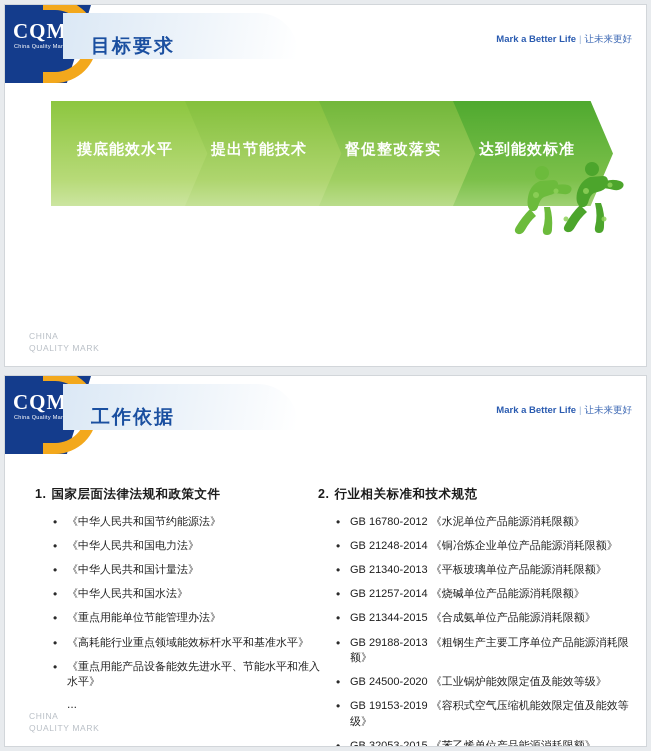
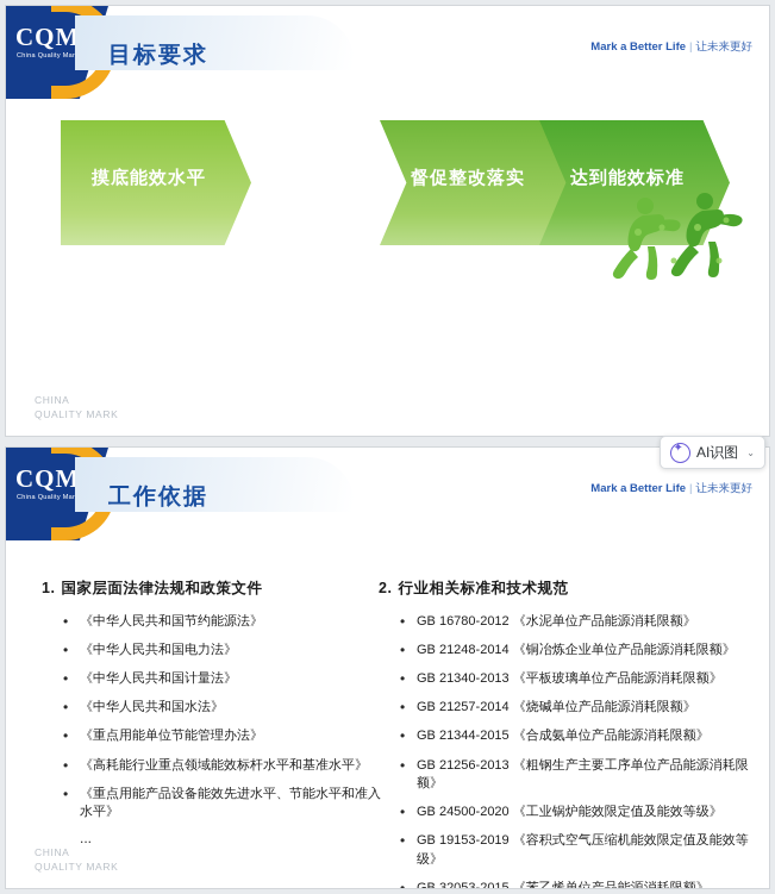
  CQM
  目标要求
  Mark a Better Life | 让未来更好
  摸底能效水平
- 提出节能技术
  督促整改落实
  达到能效标准
  CHINA
  QUALITY MARK
+ AI识图
+ ⌄
  CQM
  工作依据
  Mark a Better Life | 让未来更好
  1. 国家层面法律法规和政策文件
  《中华人民共和国节约能源法》
  《中华人民共和国电力法》
  《中华人民共和国计量法》
  《中华人民共和国水法》
  《重点用能单位节能管理办法》
  《高耗能行业重点领域能效标杆水平和基准水平》
  《重点用能产品设备能效先进水平、节能水平和准入水平》
  ...
  2. 行业相关标准和技术规范
  GB 16780-2012 《水泥单位产品能源消耗限额》
  GB 21248-2014 《铜冶炼企业单位产品能源消耗限额》
  GB 21340-2013 《平板玻璃单位产品能源消耗限额》
  GB 21257-2014 《烧碱单位产品能源消耗限额》
  GB 21344-2015 《合成氨单位产品能源消耗限额》
- GB 29188-2013 《粗钢生产主要工序单位产品能源消耗限额》
+ GB 21256-2013 《粗钢生产主要工序单位产品能源消耗限额》
  GB 24500-2020 《工业锅炉能效限定值及能效等级》
  GB 19153-2019 《容积式空气压缩机能效限定值及能效等级》
  CHINA
  QUALITY MARK
